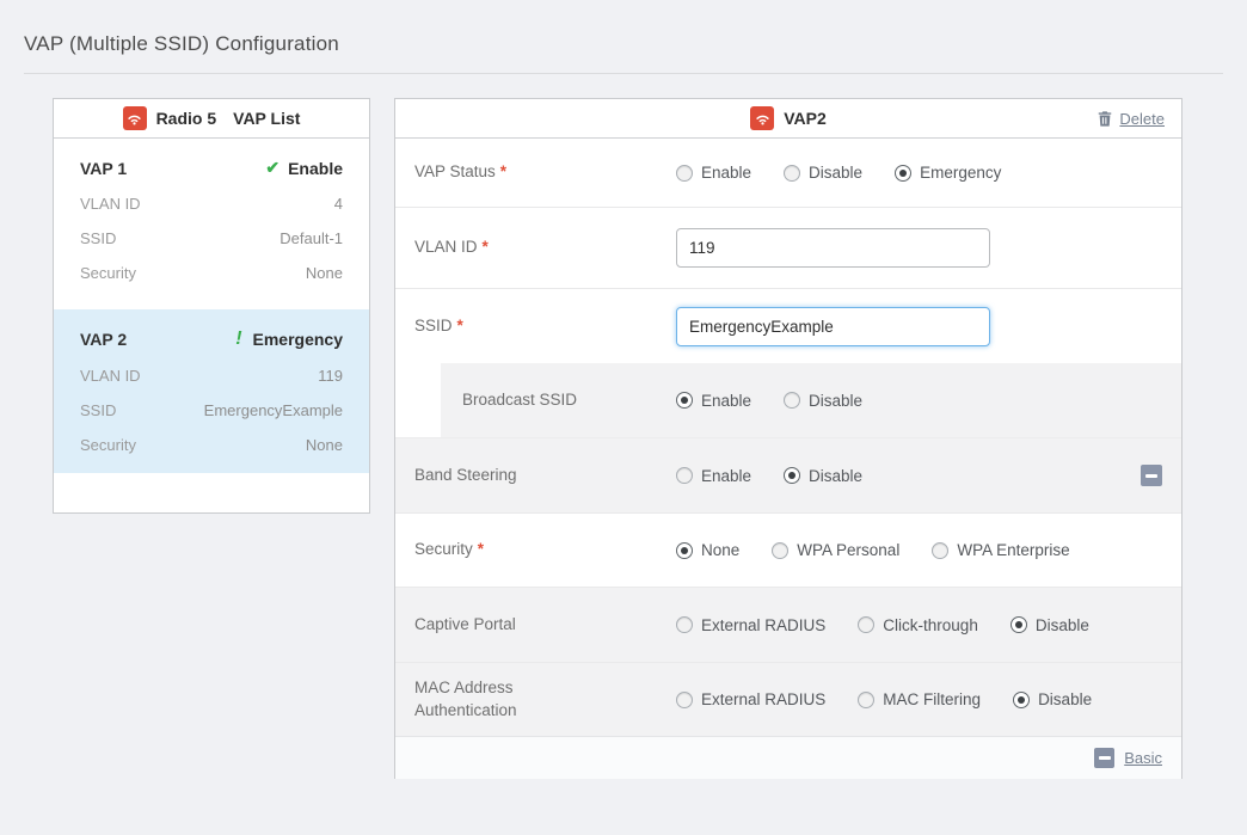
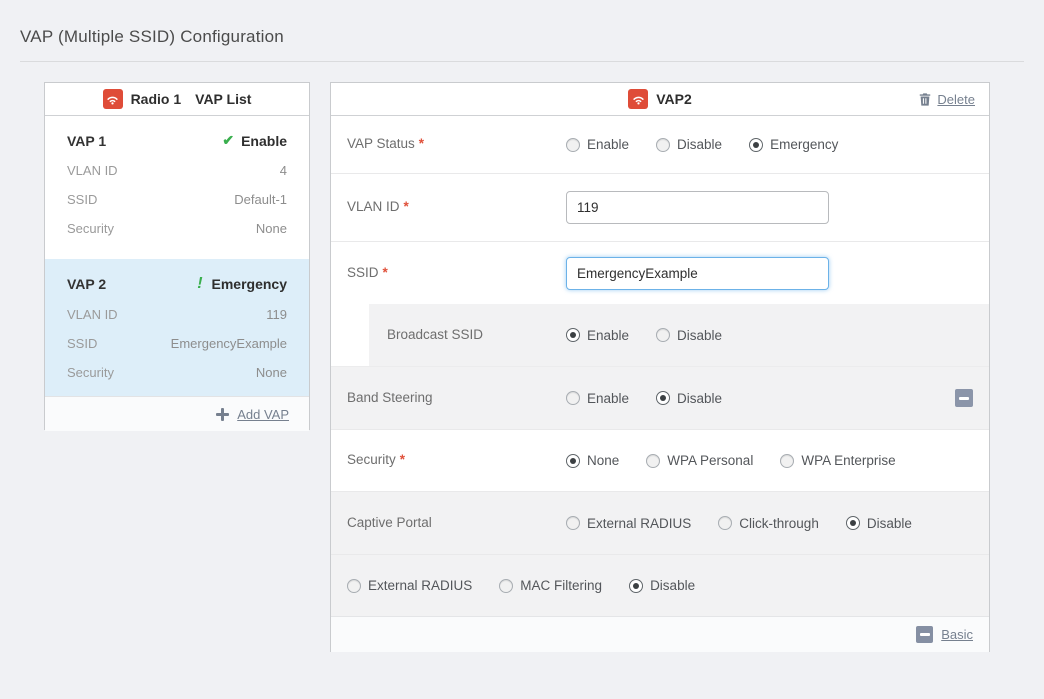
  VAP (Multiple SSID) Configuration
- Radio 5
+ Radio 1
  VAP List
  VAP 1
  Enable
  VLAN ID
  4
  SSID
  Default-1
  Security
  None
  VAP 2
  Emergency
  VLAN ID
  119
  SSID
  EmergencyExample
  Security
  None
+ Add VAP
  VAP2
  Delete
  VAP Status *
  Enable
  Disable
  Emergency
  VLAN ID *
  119
  SSID *
  EmergencyExample
  Broadcast SSID
  Enable
  Disable
  Band Steering
  Enable
  Disable
  Security *
  None
  WPA Personal
  WPA Enterprise
  Captive Portal
  External RADIUS
  Click-through
  Disable
- MAC Address Authentication
  External RADIUS
  MAC Filtering
  Disable
  Basic
